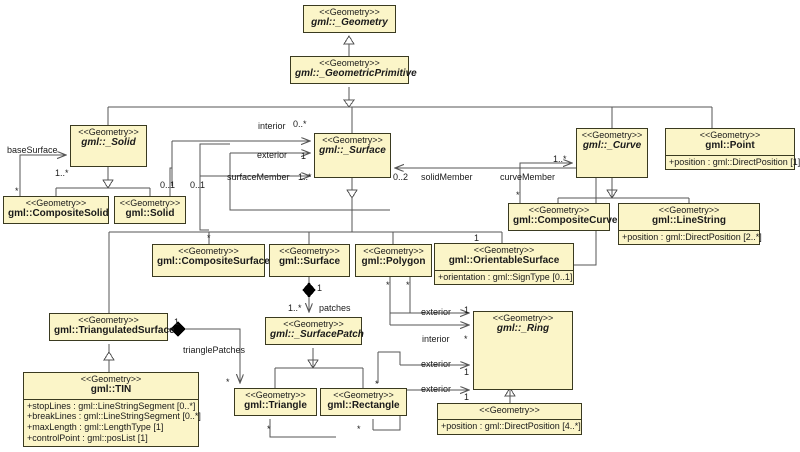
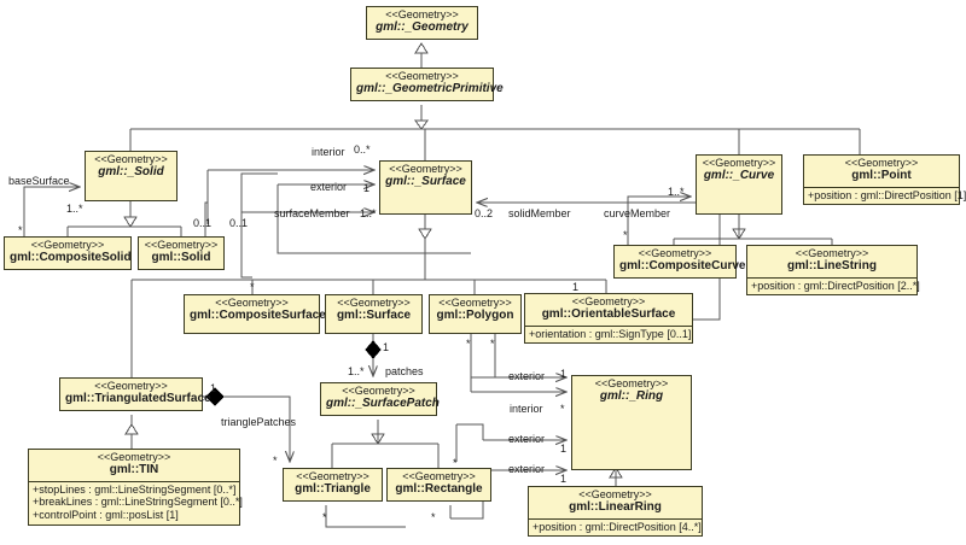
  <<Geometry>>
  gml::_Geometry
  <<Geometry>>
  gml::_GeometricPrimitive
  <<Geometry>>
  gml::_Solid
  <<Geometry>>
  gml::_Surface
  <<Geometry>>
  gml::_Curve
  <<Geometry>>
  gml::Point
  +position : gml::DirectPosition [1]
  <<Geometry>>
  gml::CompositeSolid
  <<Geometry>>
  gml::Solid
  <<Geometry>>
  gml::CompositeCurve
  <<Geometry>>
  gml::LineString
  +position : gml::DirectPosition [2..*]
  <<Geometry>>
  gml::CompositeSurface
  <<Geometry>>
  gml::Surface
  <<Geometry>>
  gml::Polygon
  <<Geometry>>
  gml::OrientableSurface
  +orientation : gml::SignType [0..1]
  <<Geometry>>
  gml::TriangulatedSurface
  <<Geometry>>
  gml::_SurfacePatch
  <<Geometry>>
  gml::_Ring
  <<Geometry>>
  gml::TIN
  +stopLines : gml::LineStringSegment [0..*]
  +breakLines : gml::LineStringSegment [0..*]
- +maxLength : gml::LengthType [1]
  +controlPoint : gml::posList [1]
  <<Geometry>>
  gml::Triangle
  <<Geometry>>
  gml::Rectangle
  <<Geometry>>
+ gml::LinearRing
  +position : gml::DirectPosition [4..*]
  baseSurface
  1..*
  *
  interior
  0..*
  exterior
  1
  surfaceMember
  1..*
  0..2
  solidMember
  0..1
  0..1
  curveMember
  1..*
  *
  *
  1
  1..*
  patches
  1
  trianglePatches
  1
  exterior
  1
  interior
  *
  exterior
  1
  exterior
  1
  *
  *
  *
  *
  *
  *
